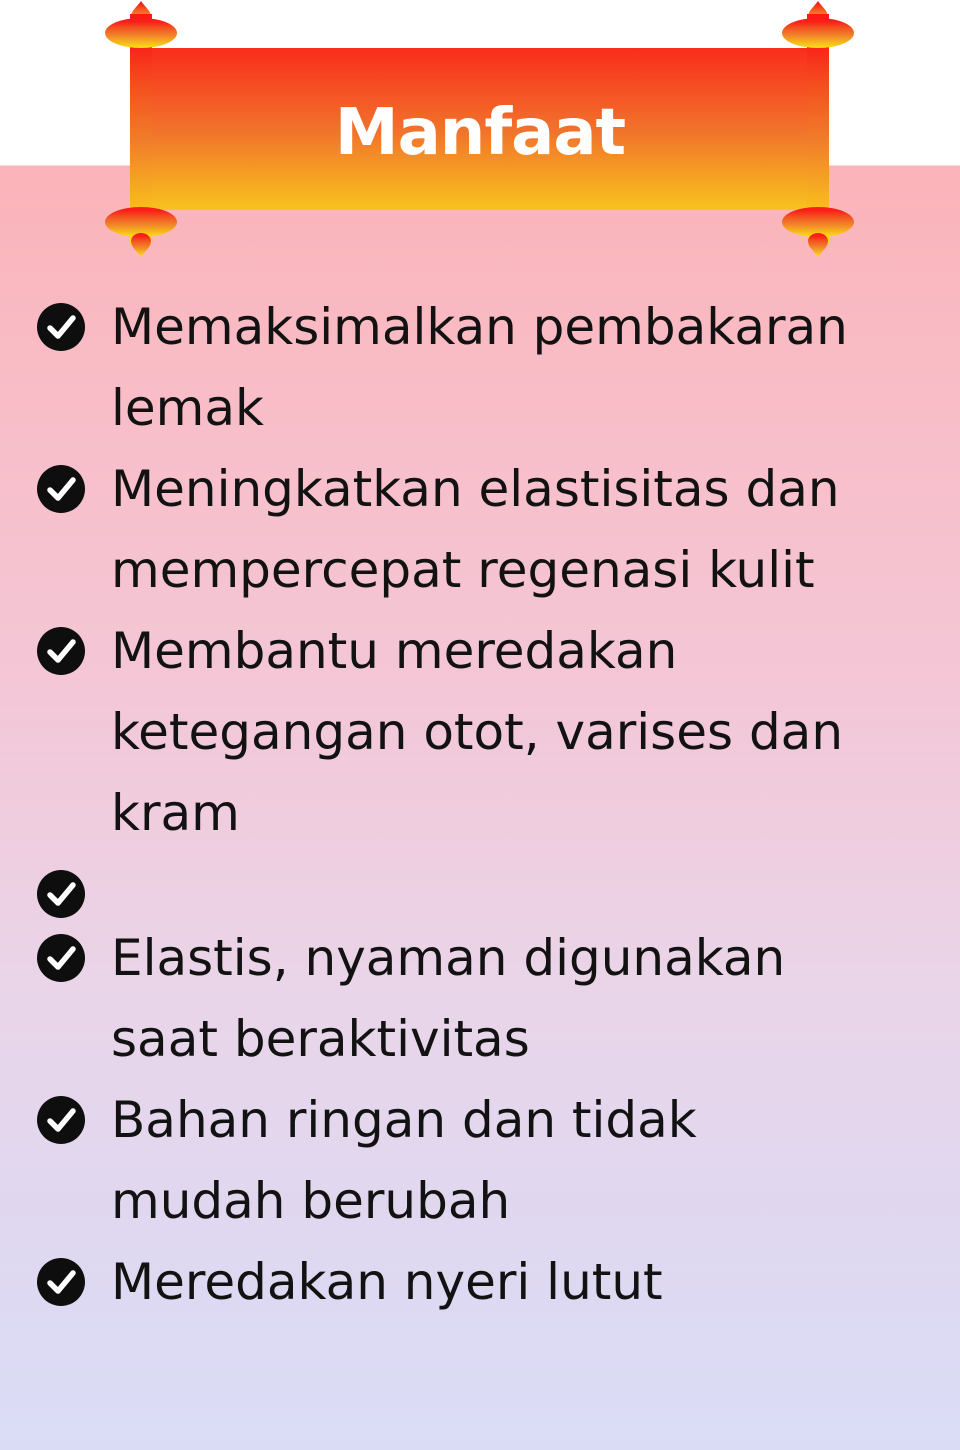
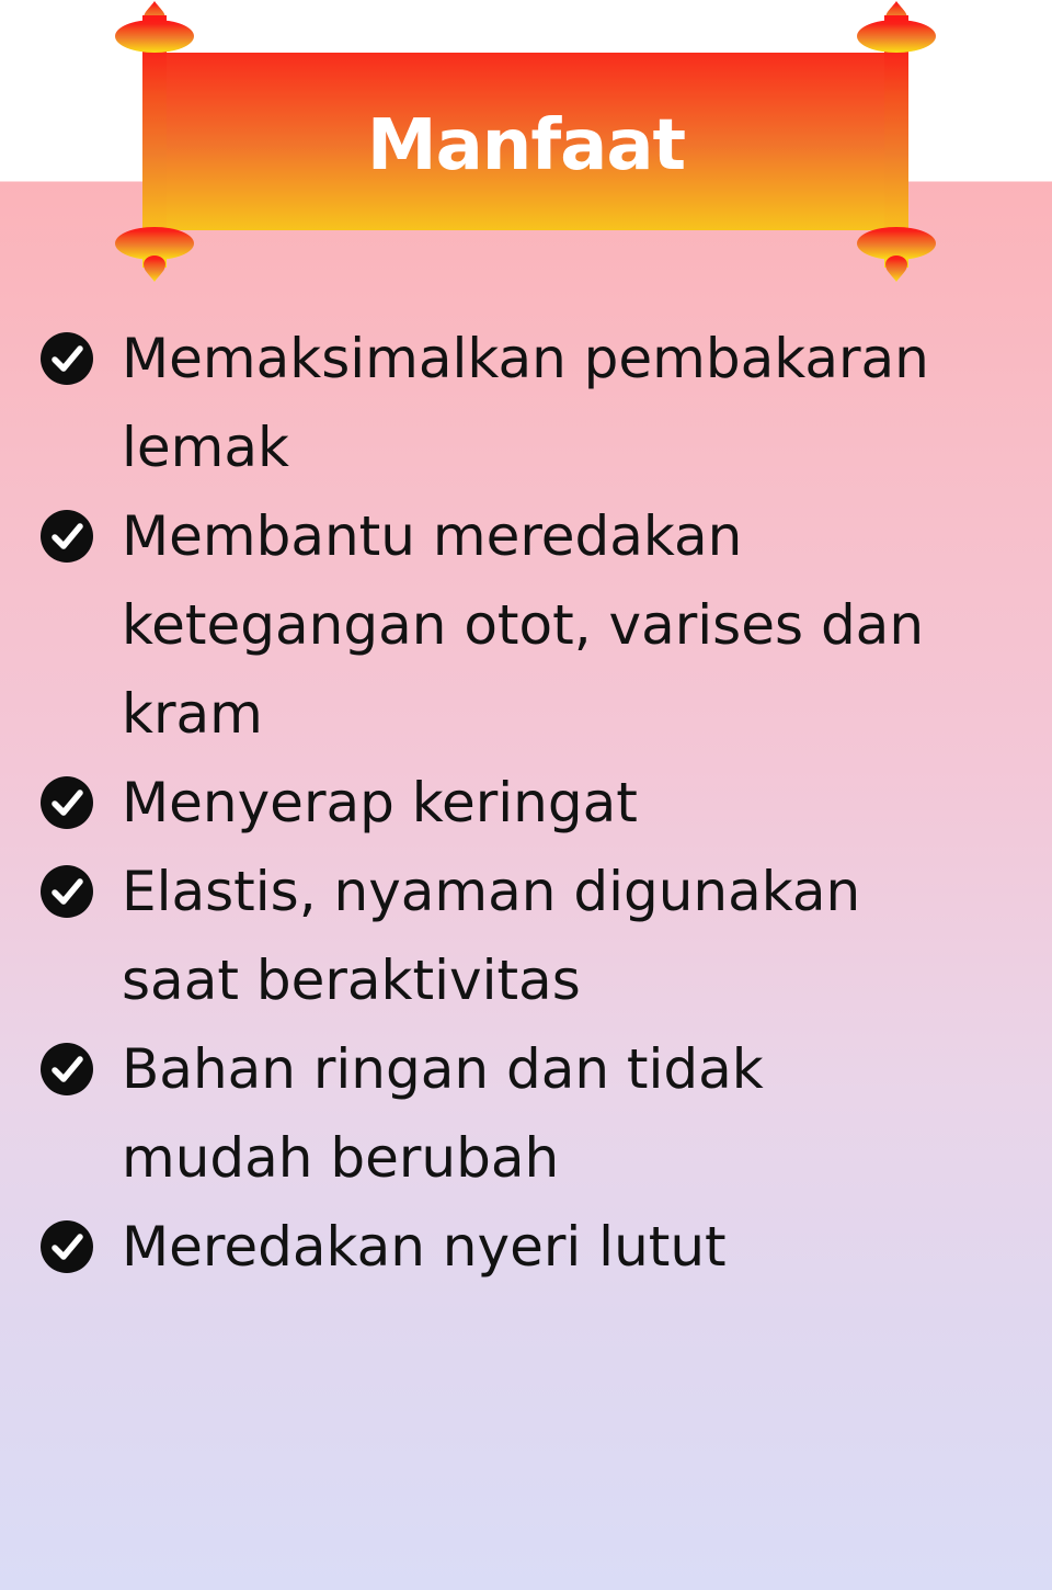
  Manfaat
  Memaksimalkan pembakaran
  lemak
- Meningkatkan elastisitas dan
- mempercepat regenasi kulit
  Membantu meredakan
  ketegangan otot, varises dan
  kram
+ Menyerap keringat
  Elastis, nyaman digunakan
  saat beraktivitas
  Bahan ringan dan tidak
  mudah berubah
  Meredakan nyeri lutut
